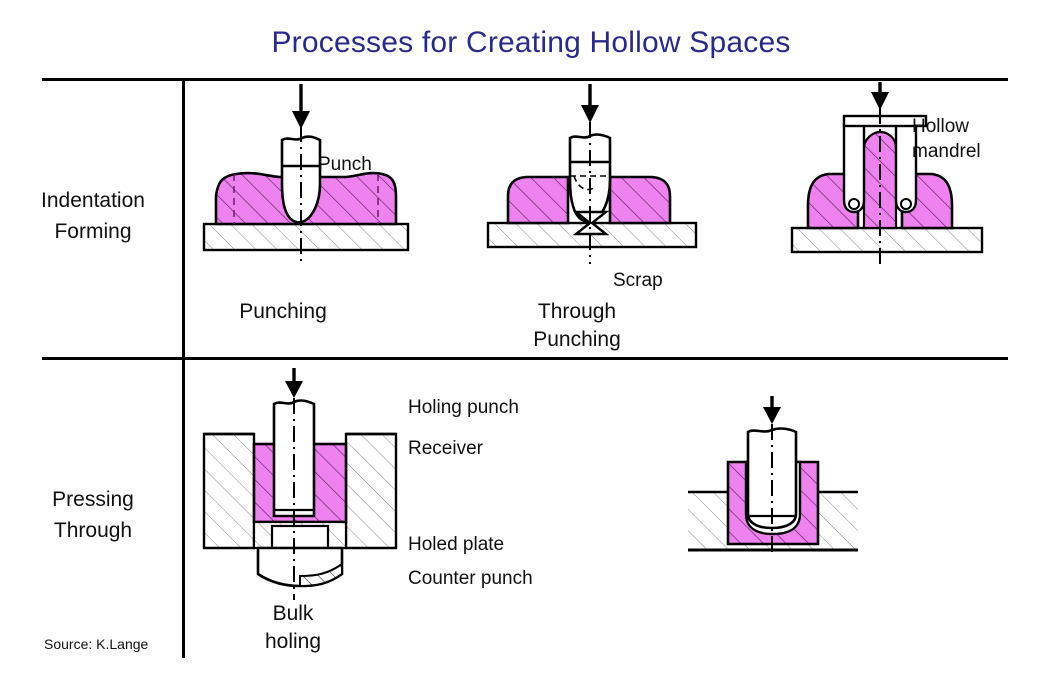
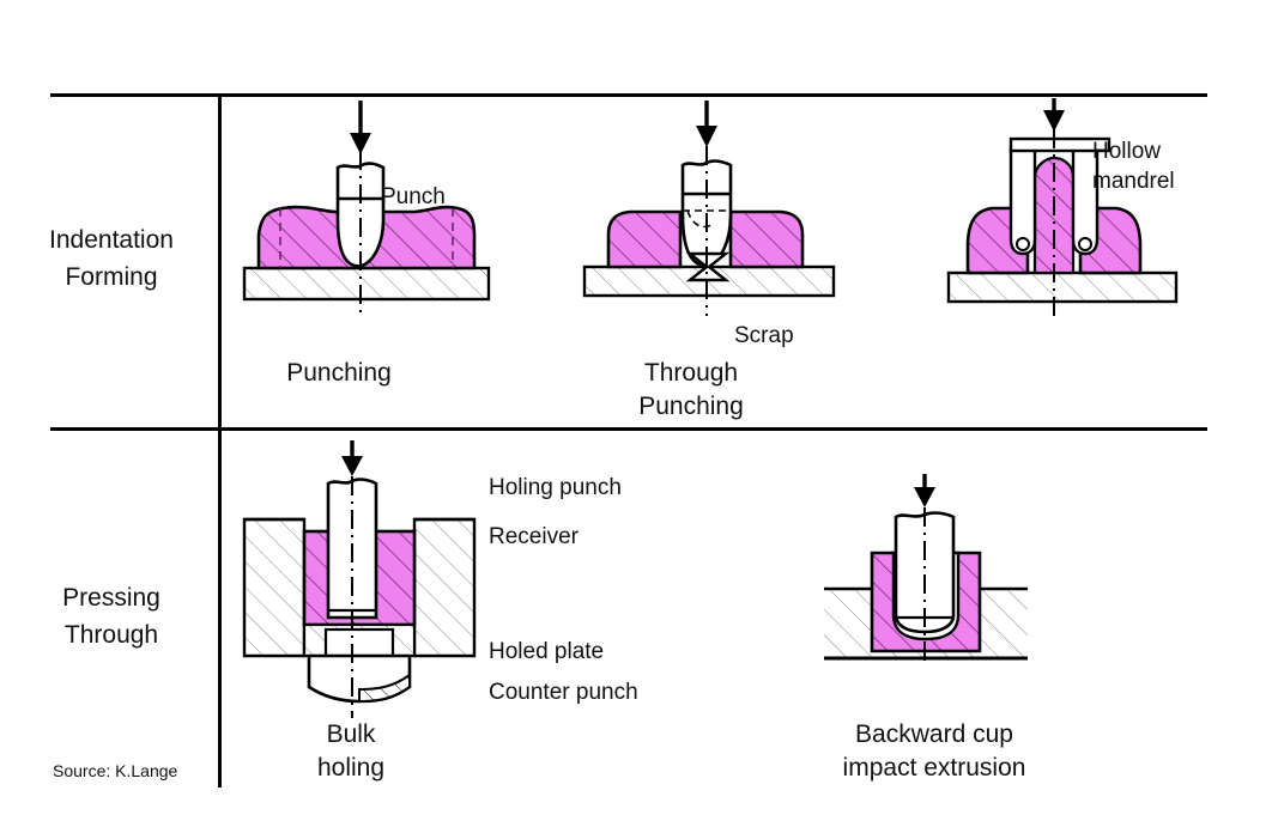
- Processes for Creating Hollow Spaces
  Indentation
  Forming
  Punch
  Scrap
  Hollow
  mandrel
  Punching
  Through
  Punching
  Pressing
  Through
  Holing punch
  Receiver
  Holed plate
  Counter punch
  Bulk
  holing
+ Backward cup
+ impact extrusion
  Source: K.Lange
